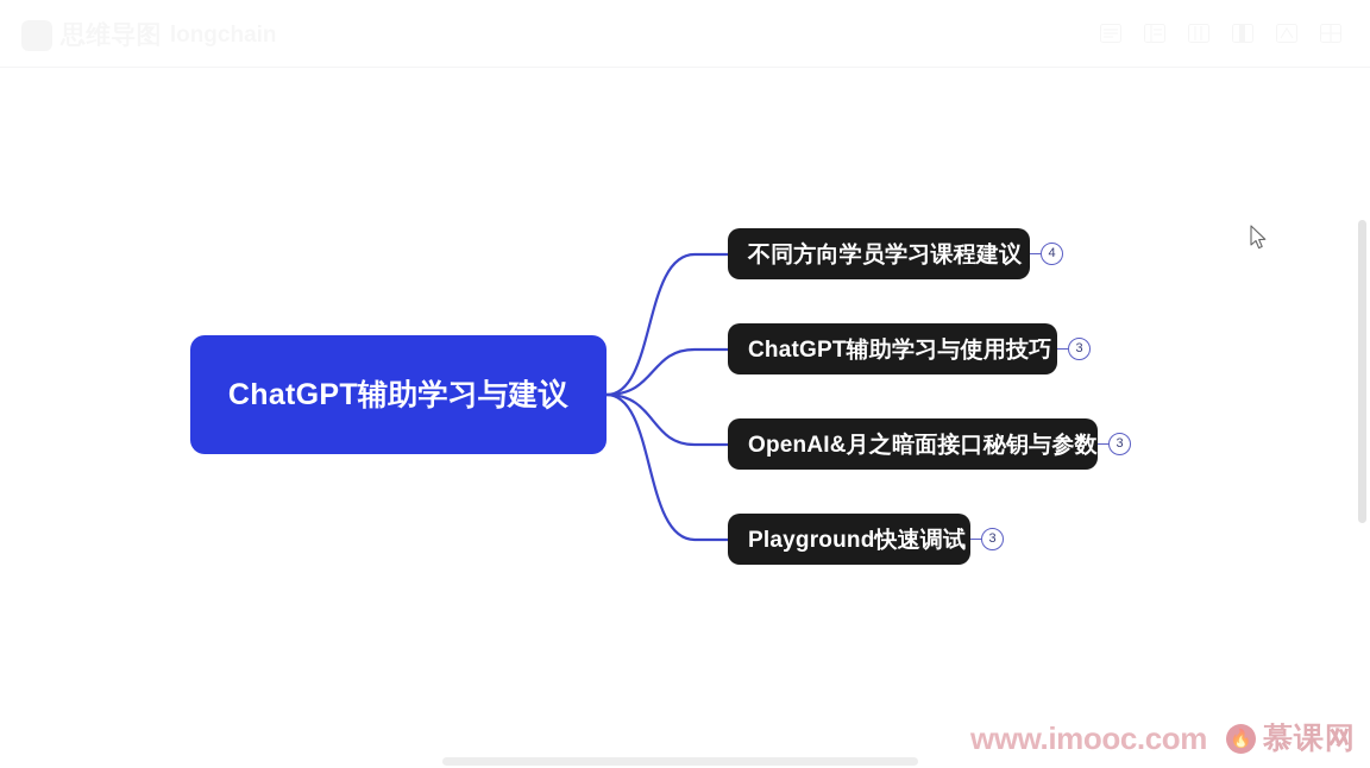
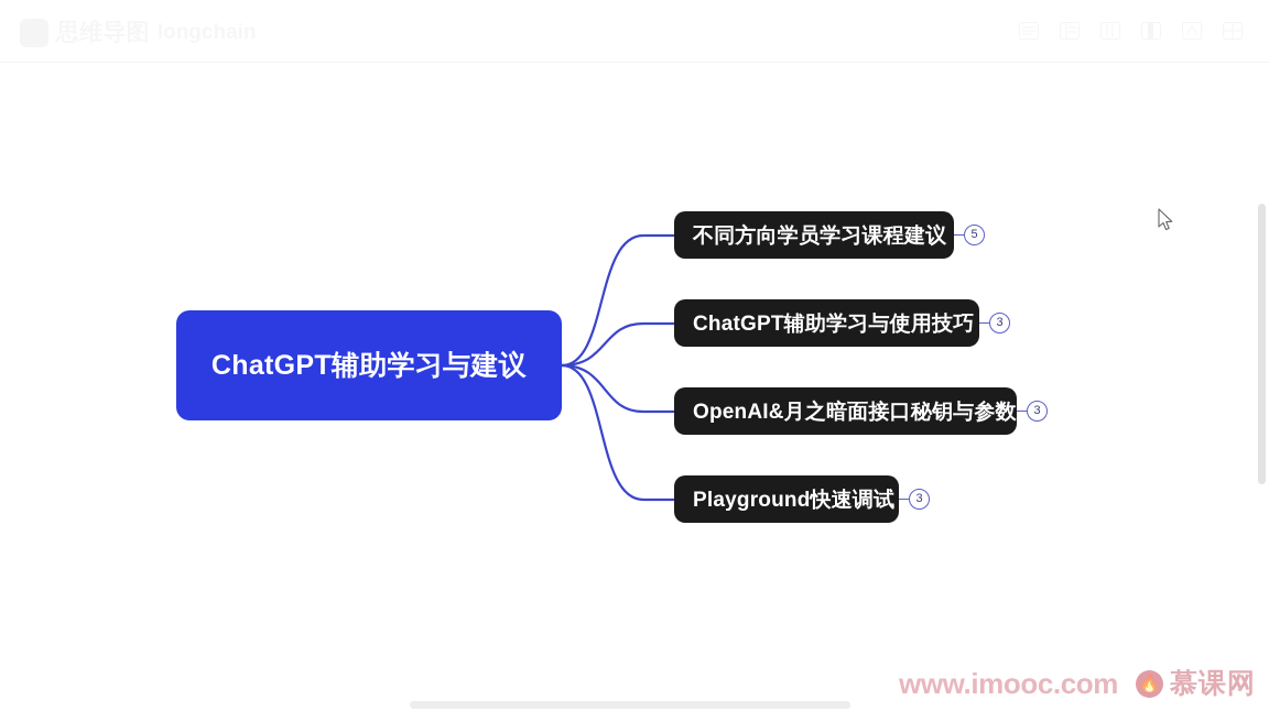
  ChatGPT辅助学习与建议
  不同方向学员学习课程建议
- 4
+ 5
  ChatGPT辅助学习与使用技巧
  3
  OpenAI&月之暗面接口秘钥与参数
  3
  Playground快速调试
  3
  www.imooc.com
  🔥
  慕课网
